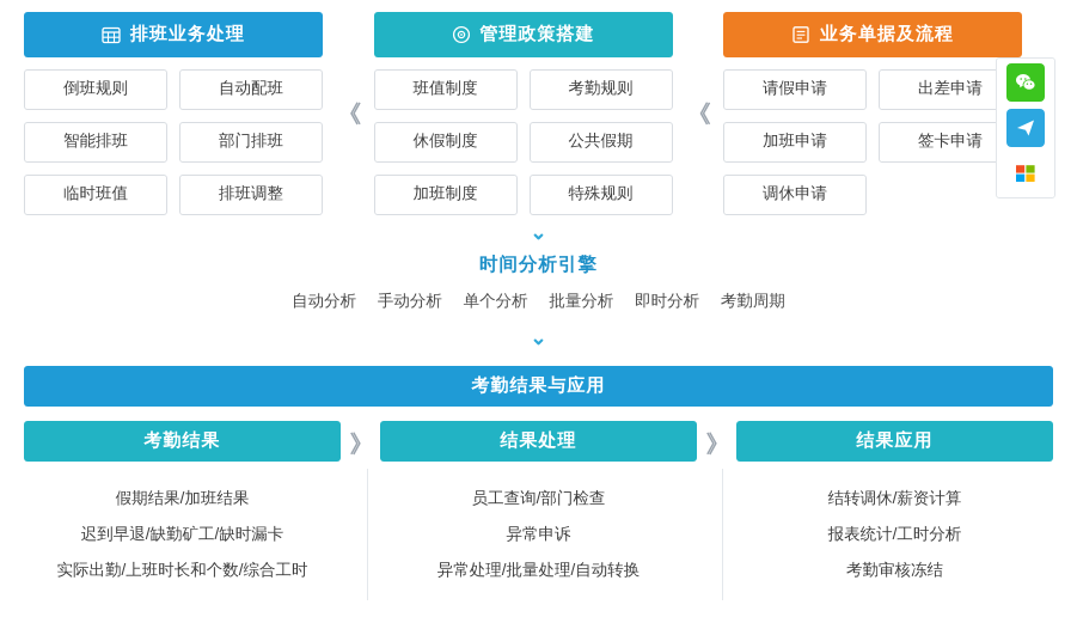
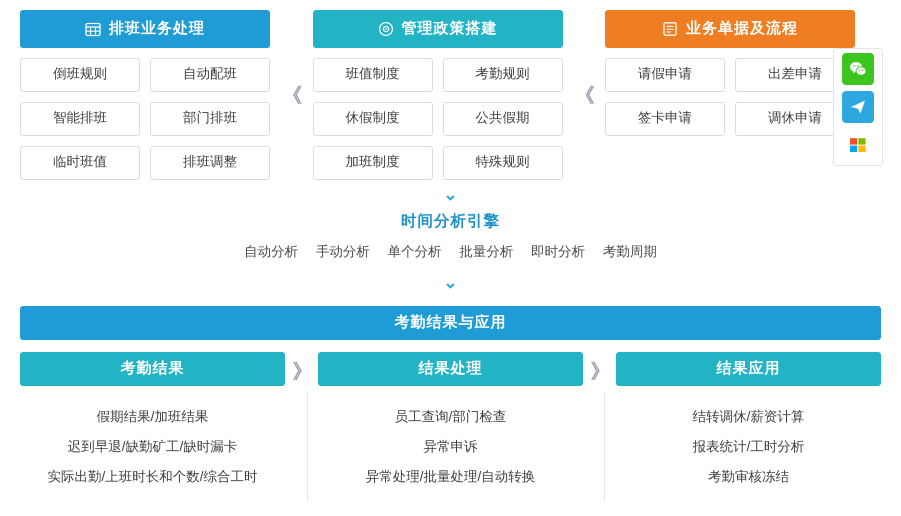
  排班业务处理
  倒班规则
  自动配班
  智能排班
  部门排班
  临时班值
  排班调整
  《
  管理政策搭建
  班值制度
  考勤规则
  休假制度
  公共假期
  加班制度
  特殊规则
  《
  业务单据及流程
  请假申请
  出差申请
- 加班申请
  签卡申请
  调休申请
  ⌄
  时间分析引擎
  自动分析 手动分析 单个分析 批量分析 即时分析 考勤周期
  ⌄
  考勤结果与应用
  考勤结果
  假期结果/加班结果
  迟到早退/缺勤矿工/缺时漏卡
  实际出勤/上班时长和个数/综合工时
  》
  结果处理
  员工查询/部门检查
  异常申诉
  异常处理/批量处理/自动转换
  》
  结果应用
  结转调休/薪资计算
  报表统计/工时分析
  考勤审核冻结
